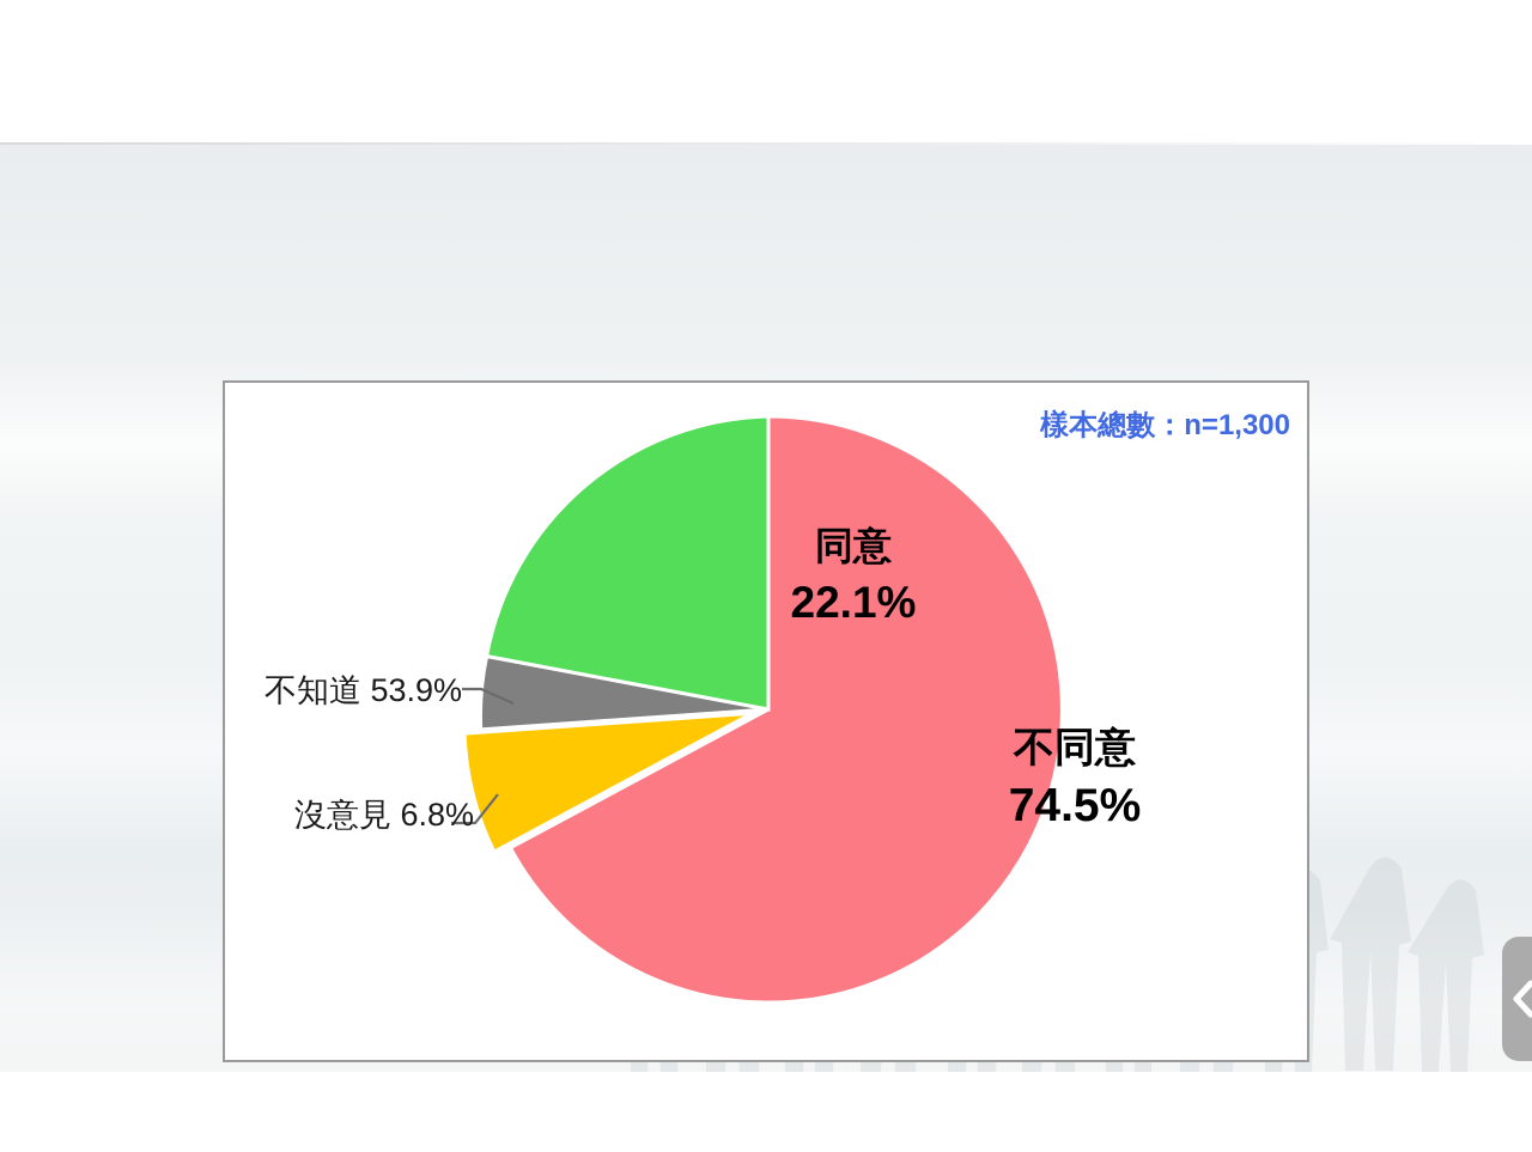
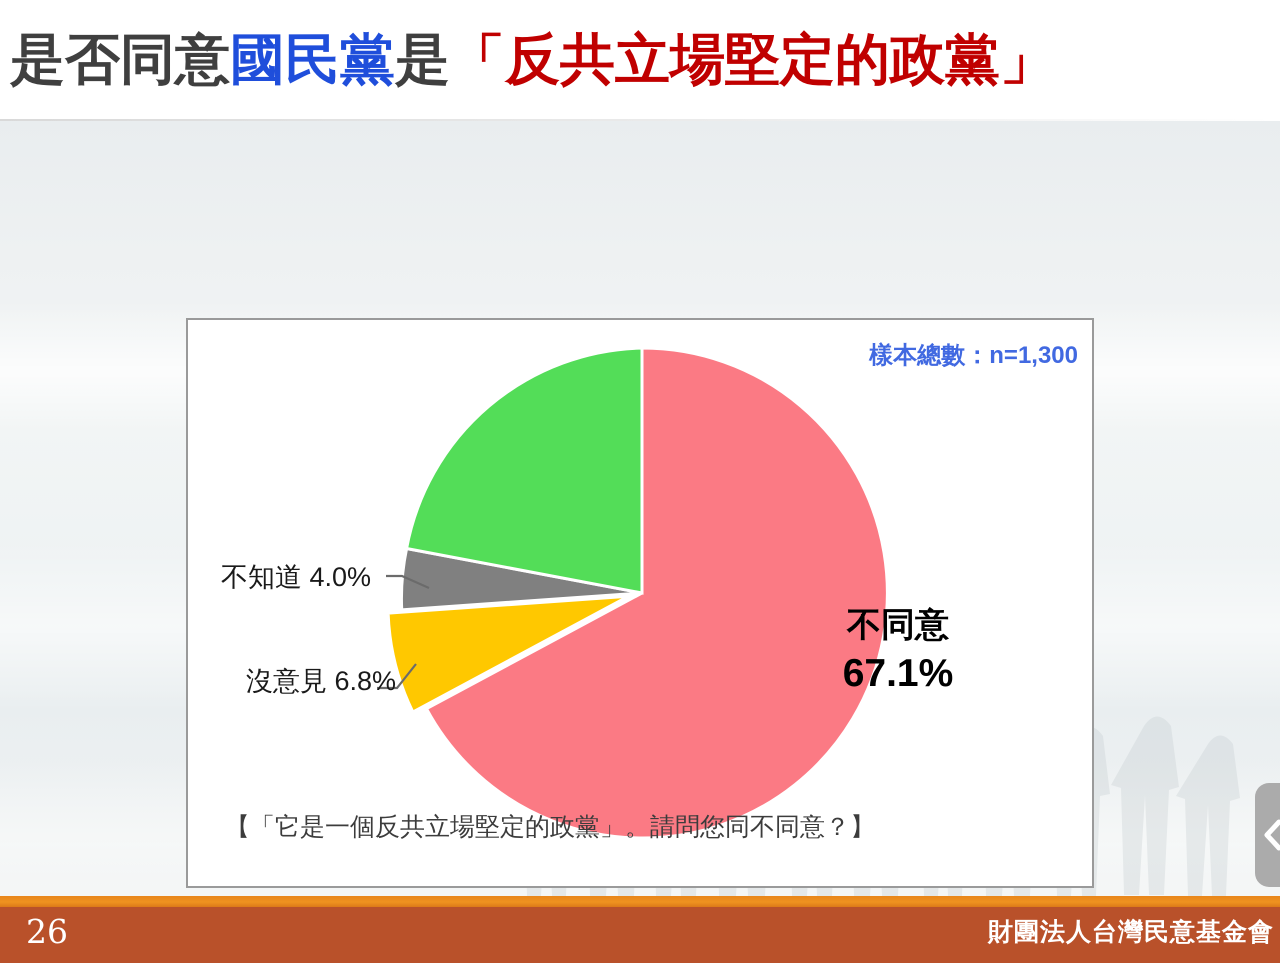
+ 是否同意國民黨是「反共立場堅定的政黨」
  樣本總數：n=1,300
- 同意
- 22.1%
  不同意
- 74.5%
+ 67.1%
- 不知道 53.9%
+ 不知道 4.0%
  沒意見 6.8%
+ 【「它是一個反共立場堅定的政黨」。請問您同不同意？】
+ 26
+ 財團法人台灣民意基金會
